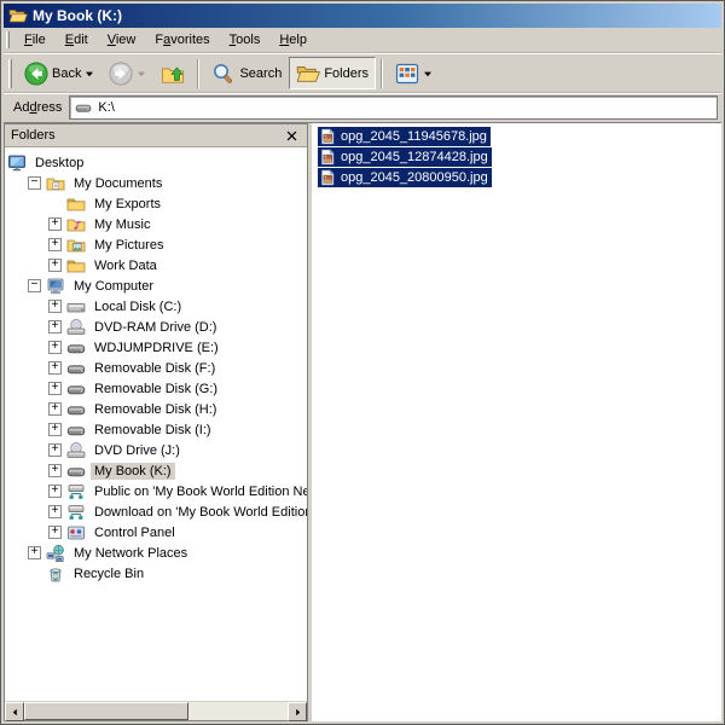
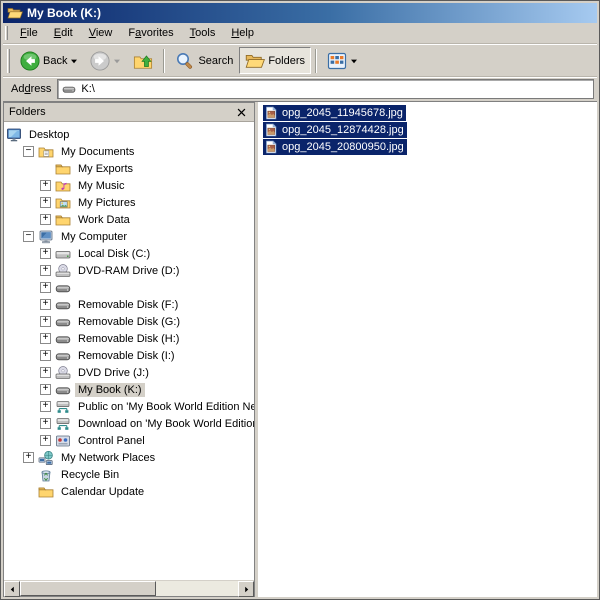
  My Book (K:)
  File
  Edit
  View
  Favorites
  Tools
  Help
  Back
  Search
  Folders
  Address
  K:\
  Folders
  Desktop
  −
  My Documents
  My Exports
  +
  My Music
  +
  My Pictures
  +
  Work Data
  −
  My Computer
  +
  Local Disk (C:)
  +
  DVD-RAM Drive (D:)
  +
- WDJUMPDRIVE (E:)
  +
  Removable Disk (F:)
  +
  Removable Disk (G:)
  +
  Removable Disk (H:)
  +
  Removable Disk (I:)
  +
  DVD Drive (J:)
  +
  My Book (K:)
  +
  Public on 'My Book World Edition Ne
  +
  Download on 'My Book World Editio
  +
  Control Panel
  +
  My Network Places
  Recycle Bin
+ Calendar Update
  opg_2045_11945678.jpg
  opg_2045_12874428.jpg
  opg_2045_20800950.jpg
